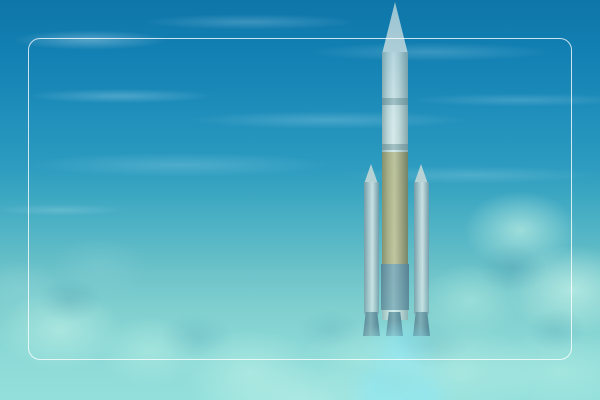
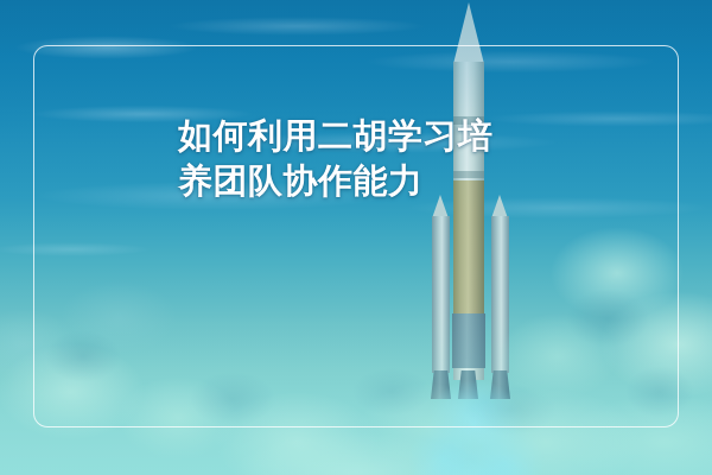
+ 如何利用二胡学习培
+ 养团队协作能力
